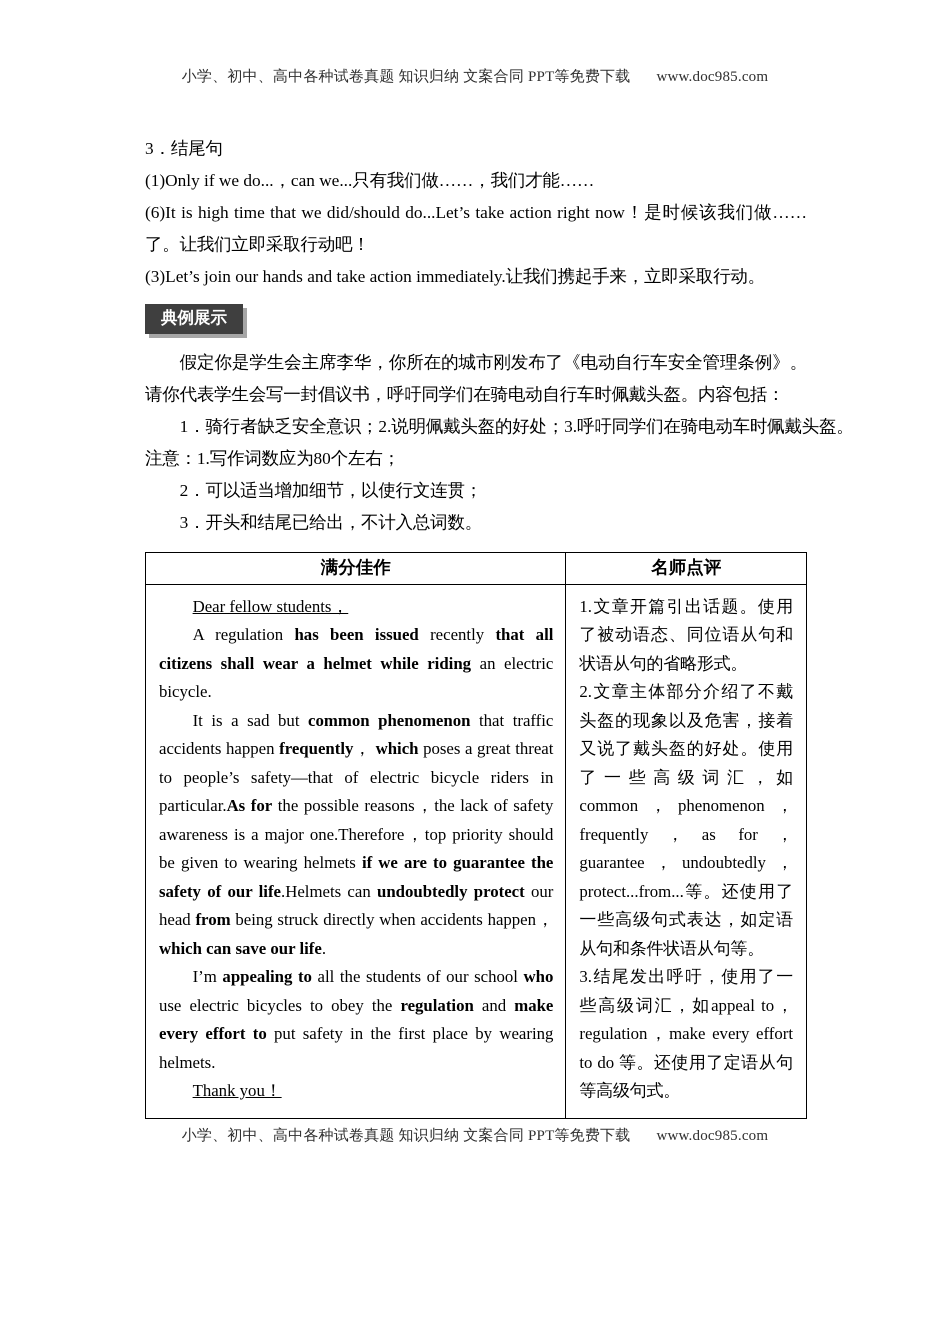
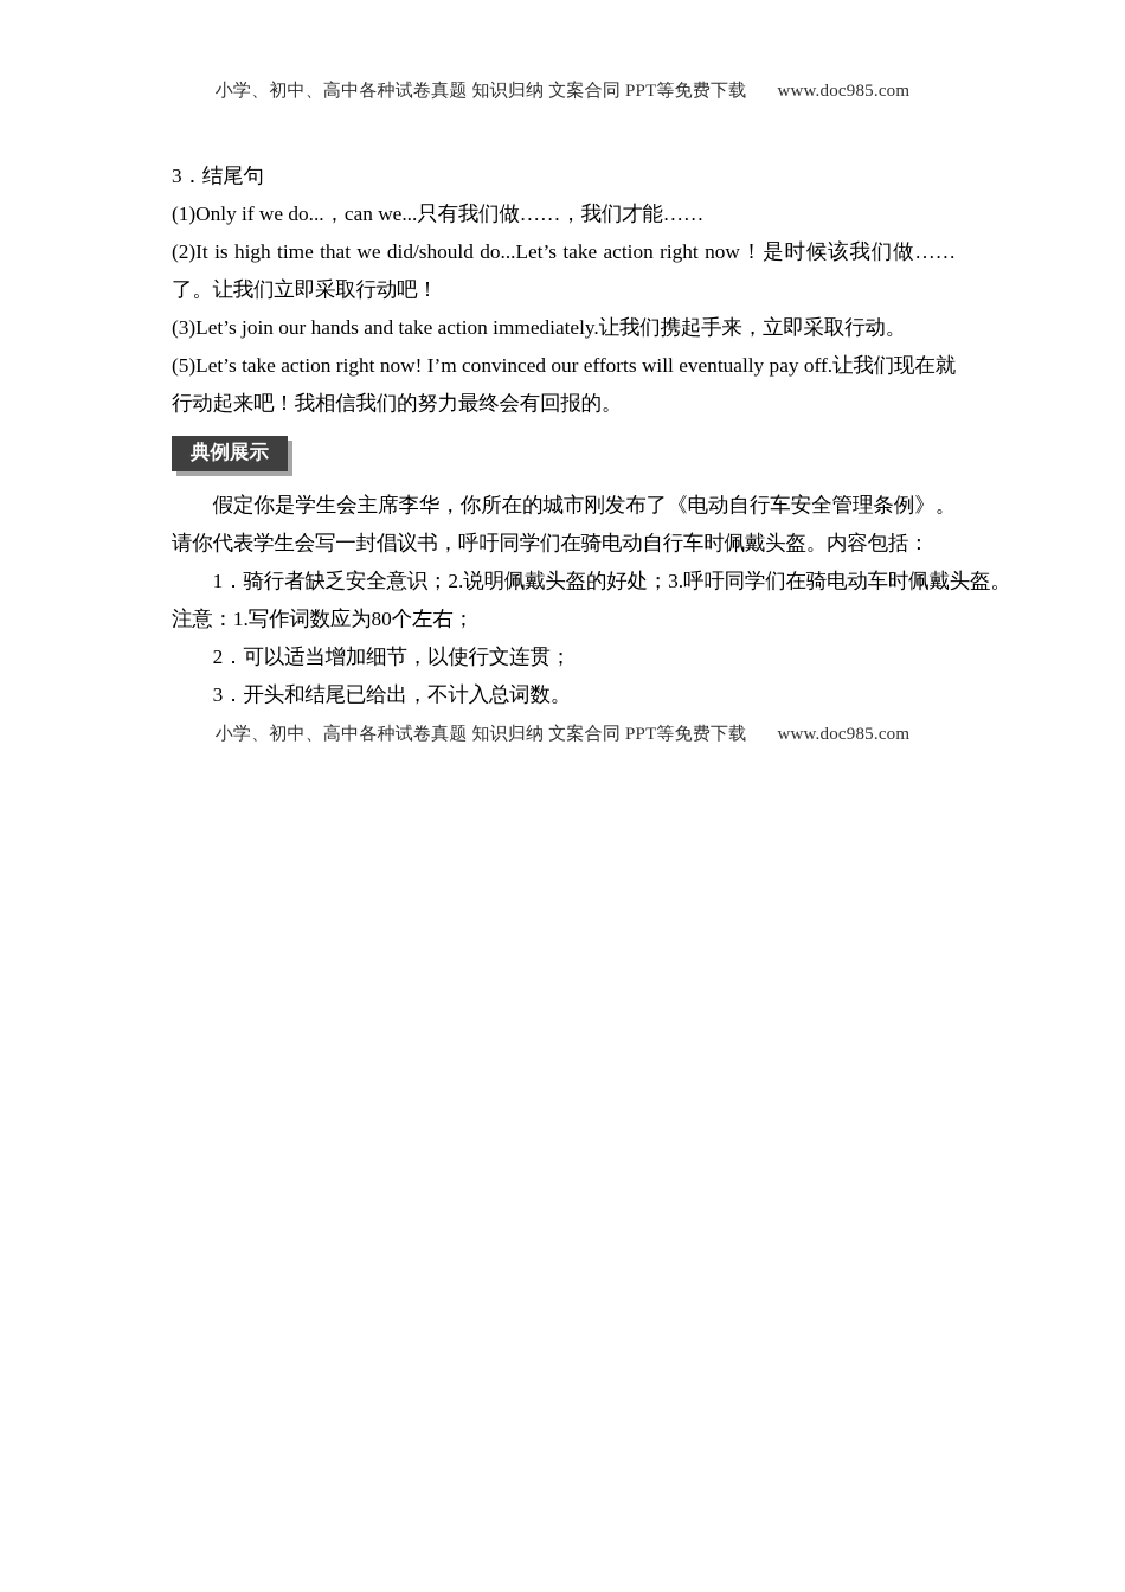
  小学、初中、高中各种试卷真题 知识归纳 文案合同 PPT等免费下载 www.doc985.com
  3．结尾句
  (1)Only if we do...，can we...只有我们做……，我们才能……
- (6)It is high time that we did/should do...Let’s take action right now！是时候该我们做……了。让我们立即采取行动吧！
+ (2)It is high time that we did/should do...Let’s take action right now！是时候该我们做……了。让我们立即采取行动吧！
  (3)Let’s join our hands and take action immediately.让我们携起手来，立即采取行动。
+ (5)Let’s take action right now! I’m convinced our efforts will eventually pay off.让我们现在就行动起来吧！我相信我们的努力最终会有回报的。
  典例展示
  假定你是学生会主席李华，你所在的城市刚发布了《电动自行车安全管理条例》。请你代表学生会写一封倡议书，呼吁同学们在骑电动自行车时佩戴头盔。内容包括：
  1．骑行者缺乏安全意识；2.说明佩戴头盔的好处；3.呼吁同学们在骑电动车时佩戴头盔。
  注意：1.写作词数应为80个左右；
  2．可以适当增加细节，以使行文连贯；
  3．开头和结尾已给出，不计入总词数。
- 满分佳作	名师点评
- Dear fellow students， A regulation has been issued recently that all citizens shall wear a helmet while riding an electric bicycle. It is a sad but common phenomenon that traffic accidents happen frequently， which poses a great threat to people’s safety—that of electric bicycle riders in particular.As for the possible reasons，the lack of safety awareness is a major one.Therefore，top priority should be given to wearing helmets if we are to guarantee the safety of our life.Helmets can undoubtedly protect our head from being struck directly when accidents happen，which can save our life. I’m appealing to all the students of our school who use electric bicycles to obey the regulation and make every effort to put safety in the first place by wearing helmets. Thank you！	1.文章开篇引出话题。使用了被动语态、同位语从句和状语从句的省略形式。 2.文章主体部分介绍了不戴头盔的现象以及危害，接着又说了戴头盔的好处。使用了一些高级词汇，如common，phenomenon，frequently，as for，guarantee，undoubtedly，protect...from...等。还使用了一些高级句式表达，如定语从句和条件状语从句等。 3.结尾发出呼吁，使用了一些高级词汇，如appeal to，regulation，make every effort to do 等。还使用了定语从句等高级句式。
  小学、初中、高中各种试卷真题 知识归纳 文案合同 PPT等免费下载 www.doc985.com
